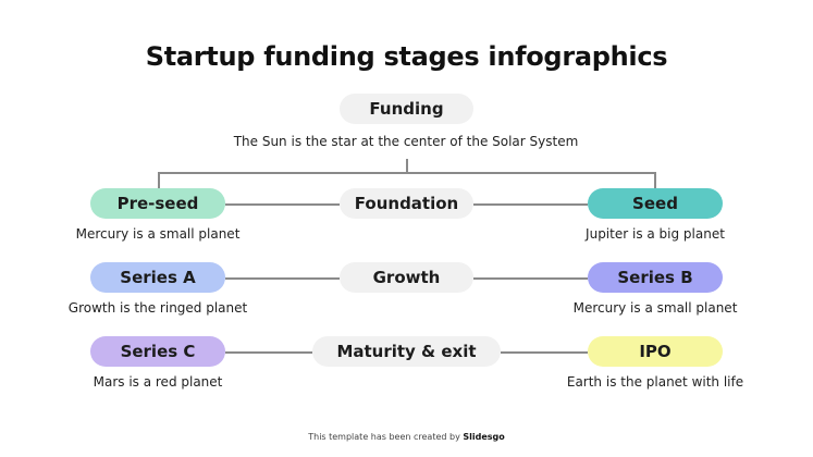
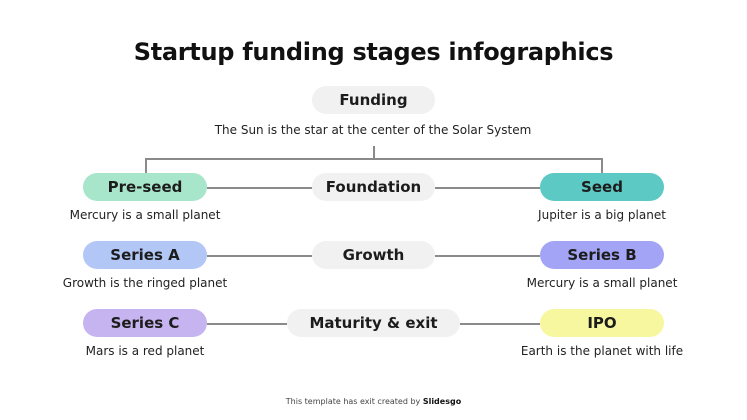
  Startup funding stages infographics
  Funding
  The Sun is the star at the center of the Solar System
  Pre-seed
  Foundation
  Seed
  Mercury is a small planet
  Jupiter is a big planet
  Series A
  Growth
  Series B
  Growth is the ringed planet
  Mercury is a small planet
  Series C
  Maturity & exit
  IPO
  Mars is a red planet
  Earth is the planet with life
- This template has been created by Slidesgo
+ This template has exit created by Slidesgo
